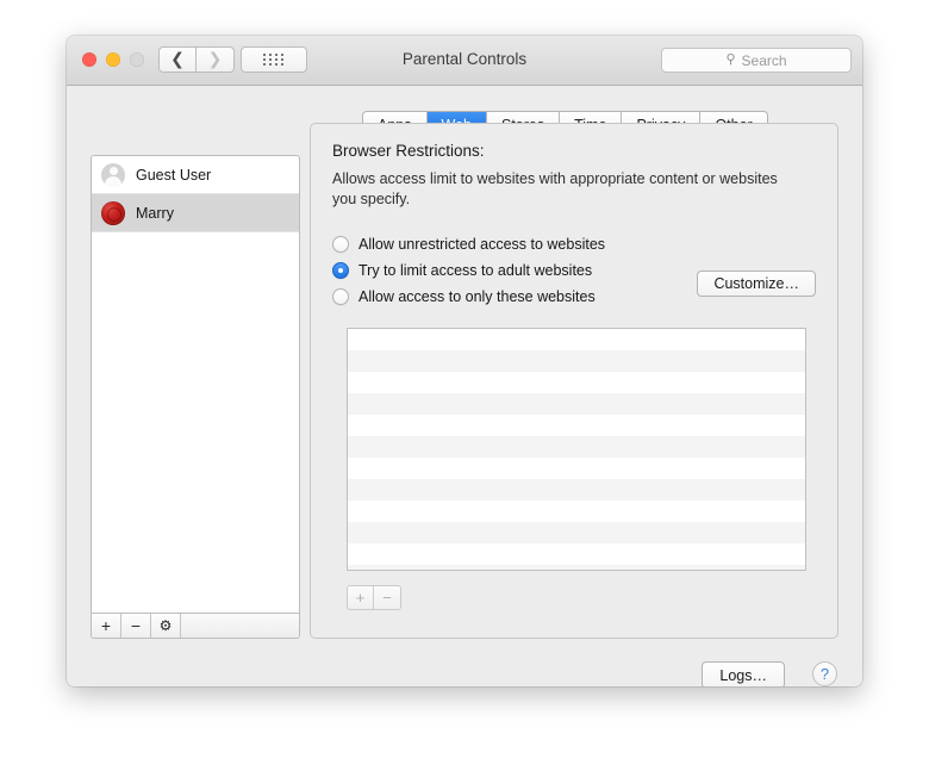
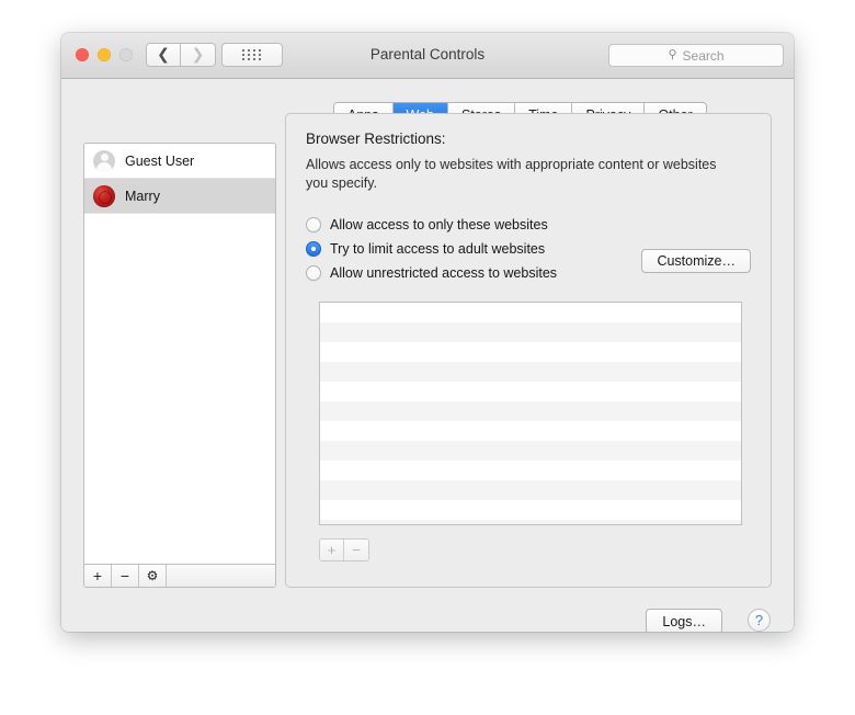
  ❮
  ❯
  Parental Controls
  ⚲
  Search
  Guest User
  Marry
  +
  −
  ⚙
  Browser Restrictions:
- Allows access limit to websites with appropriate content or websites you specify.
+ Allows access only to websites with appropriate content or websites you specify.
- Allow unrestricted access to websites
+ Allow access to only these websites
  Try to limit access to adult websites
- Allow access to only these websites
+ Allow unrestricted access to websites
  Customize…
  +
  −
  Logs…
  ?
